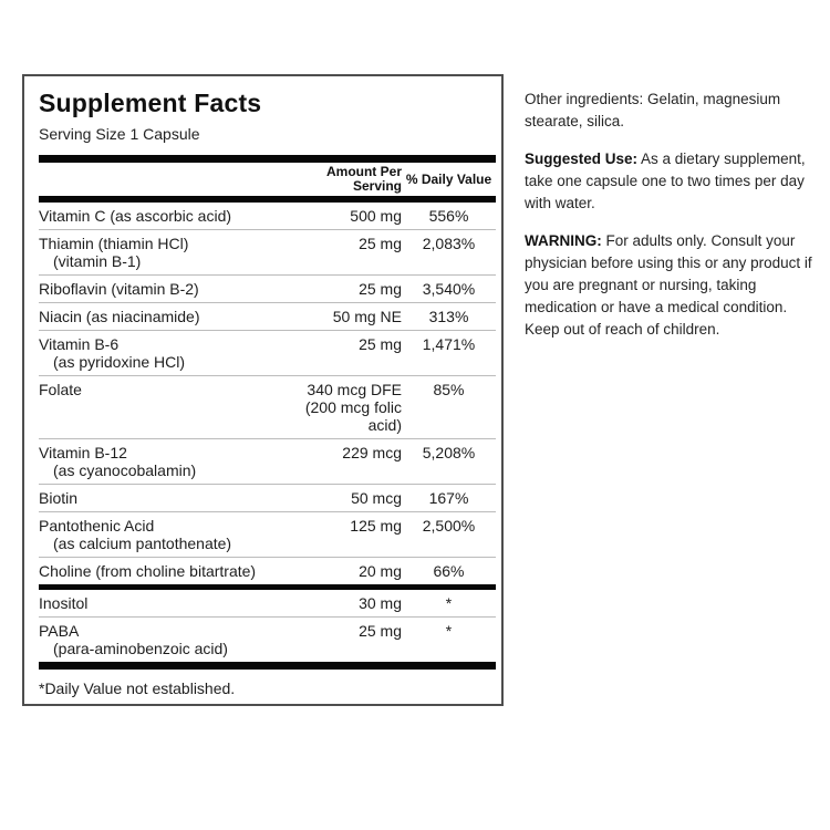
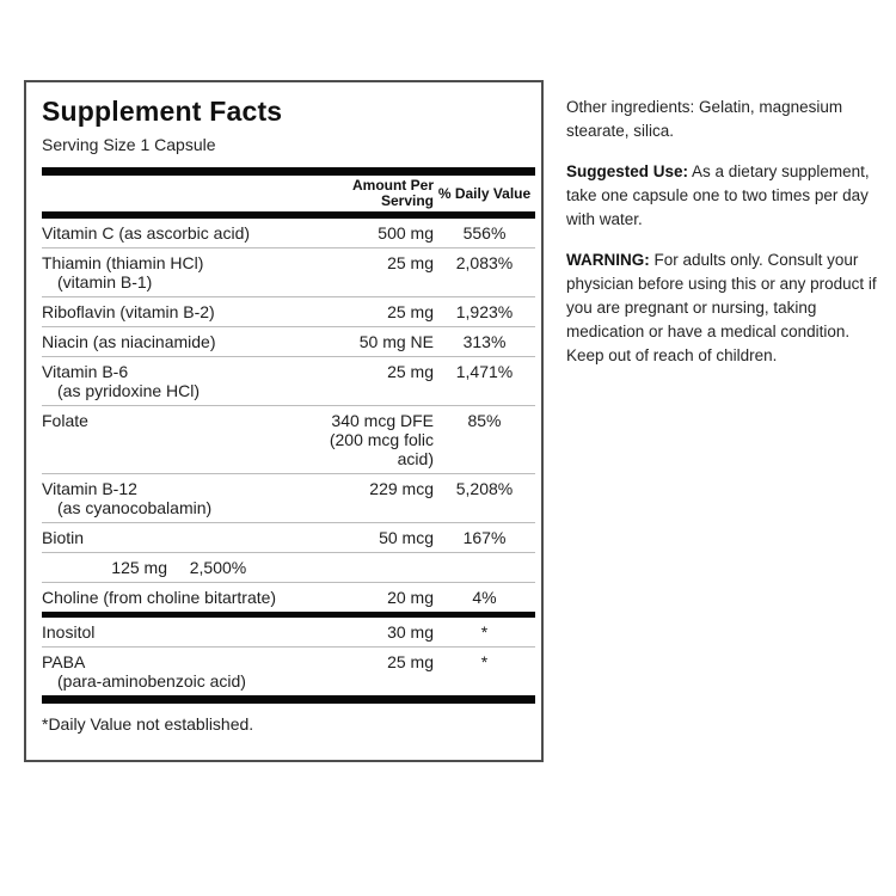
  Supplement Facts
  Serving Size 1 Capsule
  Amount Per
  Serving
  % Daily Value
  Vitamin C (as ascorbic acid)
  500 mg
  556%
  Thiamin (thiamin HCl)
  (vitamin B-1)
  25 mg
  2,083%
  Riboflavin (vitamin B-2)
  25 mg
- 3,540%
+ 1,923%
  Niacin (as niacinamide)
  50 mg NE
  313%
  Vitamin B-6
  (as pyridoxine HCl)
  25 mg
  1,471%
  Folate
  340 mcg DFE
  (200 mcg folic
  acid)
  85%
  Vitamin B-12
  (as cyanocobalamin)
  229 mcg
  5,208%
  Biotin
  50 mcg
  167%
- Pantothenic Acid
- (as calcium pantothenate)
  125 mg
  2,500%
  Choline (from choline bitartrate)
  20 mg
- 66%
+ 4%
  Inositol
  30 mg
  *
  PABA
  (para-aminobenzoic acid)
  25 mg
  *
  *Daily Value not established.
  Other ingredients: Gelatin, magnesium stearate, silica.
  Suggested Use: As a dietary supplement, take one capsule one to two times per day with water.
  WARNING: For adults only. Consult your physician before using this or any product if you are pregnant or nursing, taking medication or have a medical condition. Keep out of reach of children.
